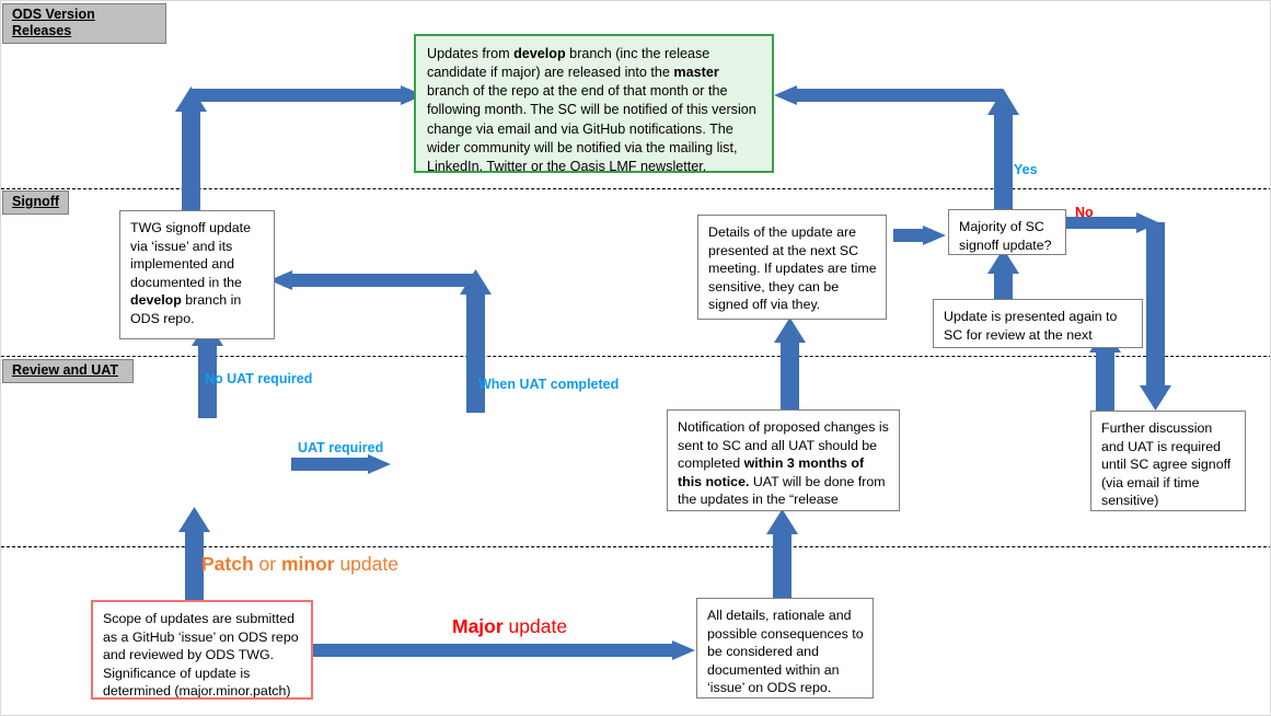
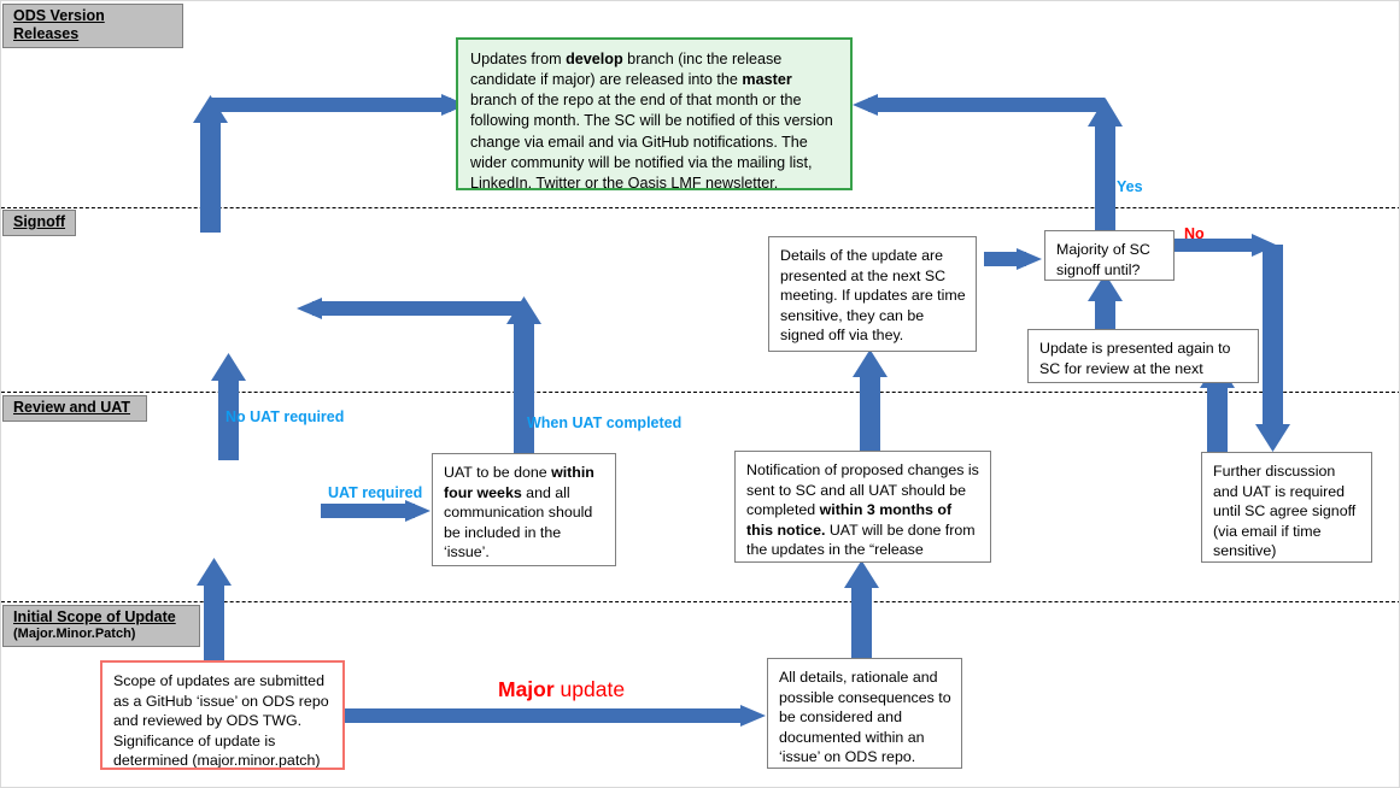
  ODS Version Releases
  Signoff
  Review and UAT
+ Initial Scope of Update
+ (Major.Minor.Patch)
  Updates from develop branch (inc the release candidate if major) are released into the master branch of the repo at the end of that month or the following month. The SC will be notified of this version change via email and via GitHub notifications. The wider community will be notified via the mailing list, LinkedIn, Twitter or the Oasis LMF newsletter.
- TWG signoff update via ‘issue’ and its implemented and documented in the develop branch in ODS repo.
  Details of the update are presented at the next SC meeting. If updates are time sensitive, they can be signed off via they.
- Majority of SC signoff update?
+ Majority of SC signoff until?
  Update is presented again to SC for review at the next
+ UAT to be done within four weeks and all communication should be included in the ‘issue’.
  Notification of proposed changes is sent to SC and all UAT should be completed within 3 months of this notice. UAT will be done from the updates in the “release
  Further discussion and UAT is required until SC agree signoff (via email if time sensitive)
  Scope of updates are submitted as a GitHub ‘issue’ on ODS repo and reviewed by ODS TWG. Significance of update is determined (major.minor.patch)
  All details, rationale and possible consequences to be considered and documented within an ‘issue’ on ODS repo.
  Yes
  No
  No UAT required
  When UAT completed
  UAT required
- Patch or minor update
  Major update
